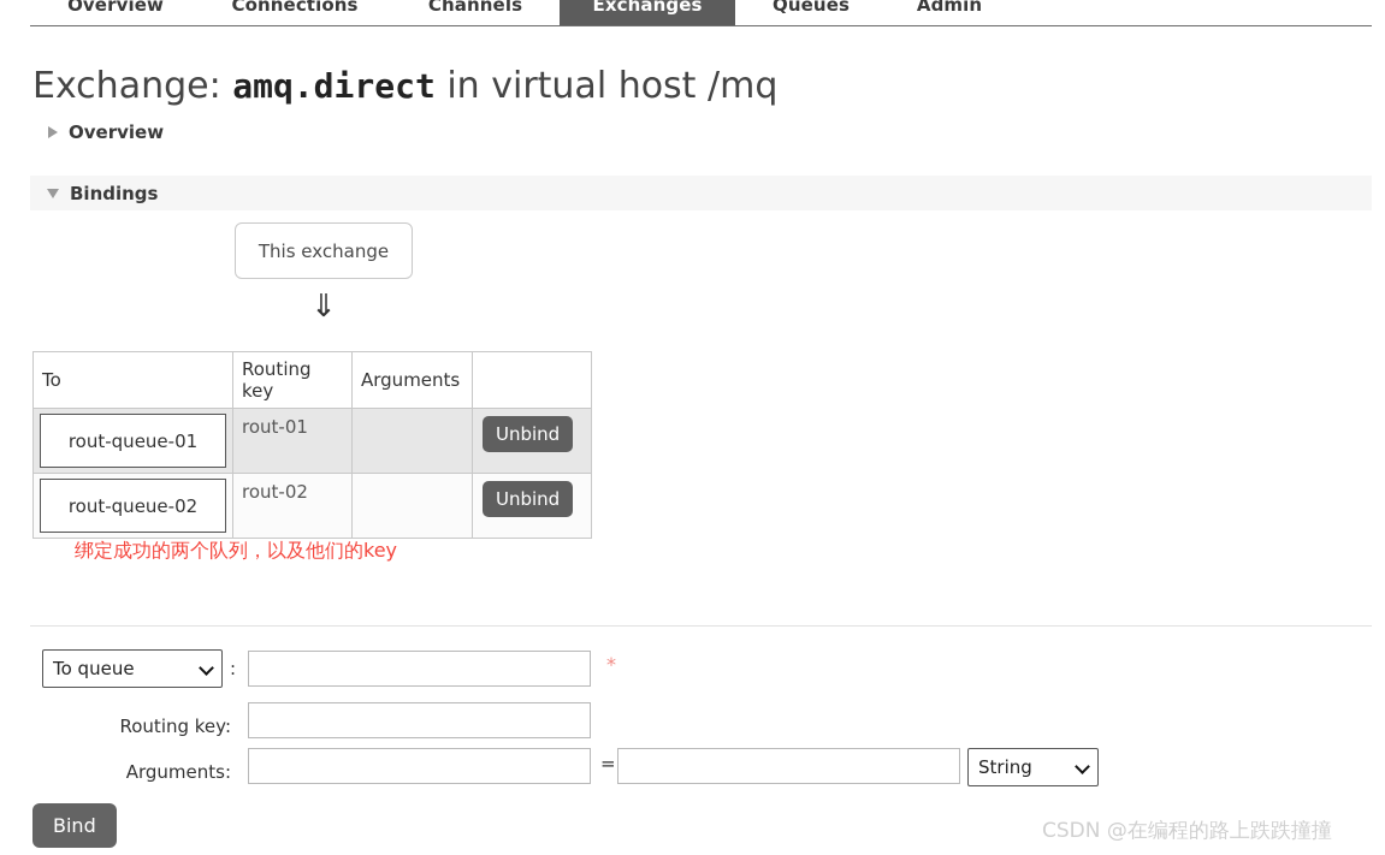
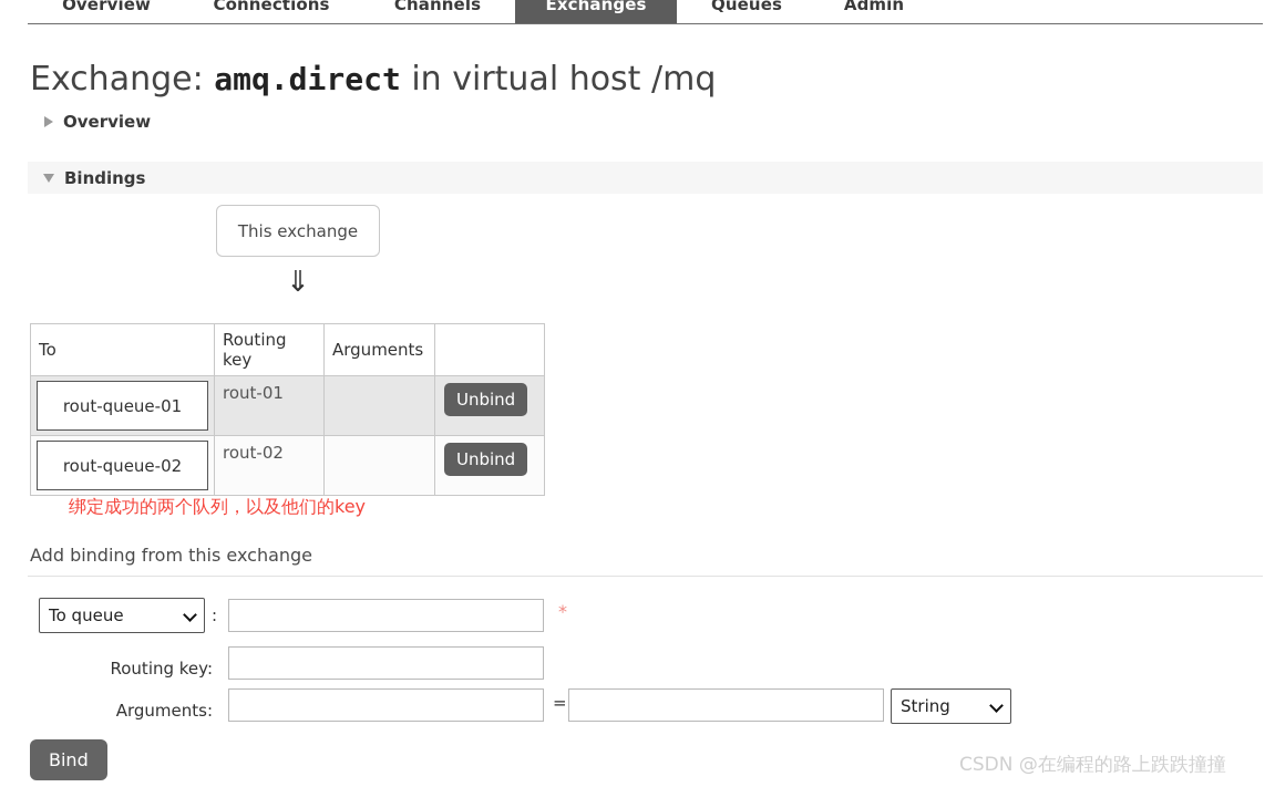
  Overview
  Connections
  Channels
  Exchanges
  Queues
  Admin
  Exchange: amq.direct in virtual host /mq
  Overview
  Bindings
  This exchange
  ⇓
  To	Routing key	Arguments
  rout-queue-01	rout-01		Unbind
  rout-queue-02	rout-02		Unbind
  绑定成功的两个队列，以及他们的key
+ Add binding from this exchange
  To queue
  :
  *
  Routing key:
  Arguments:
  =
  String
  Bind
  CSDN @在编程的路上跌跌撞撞
